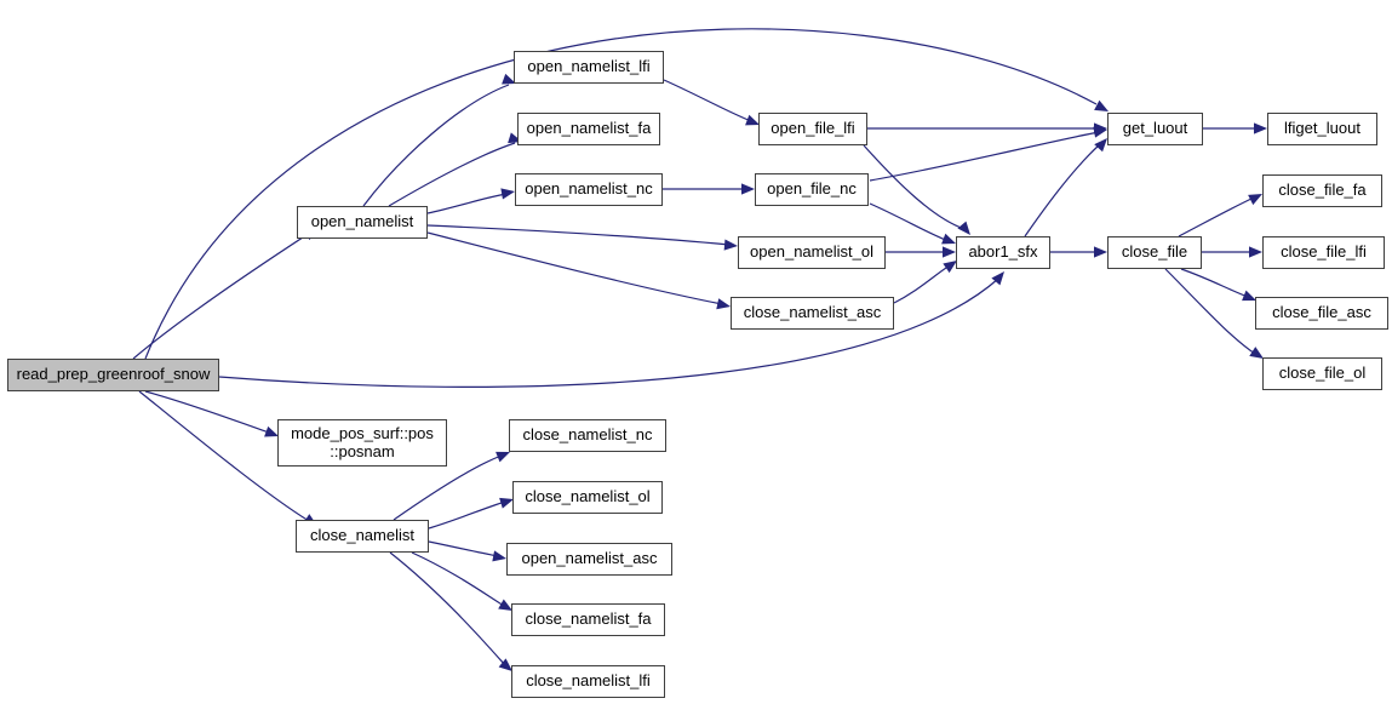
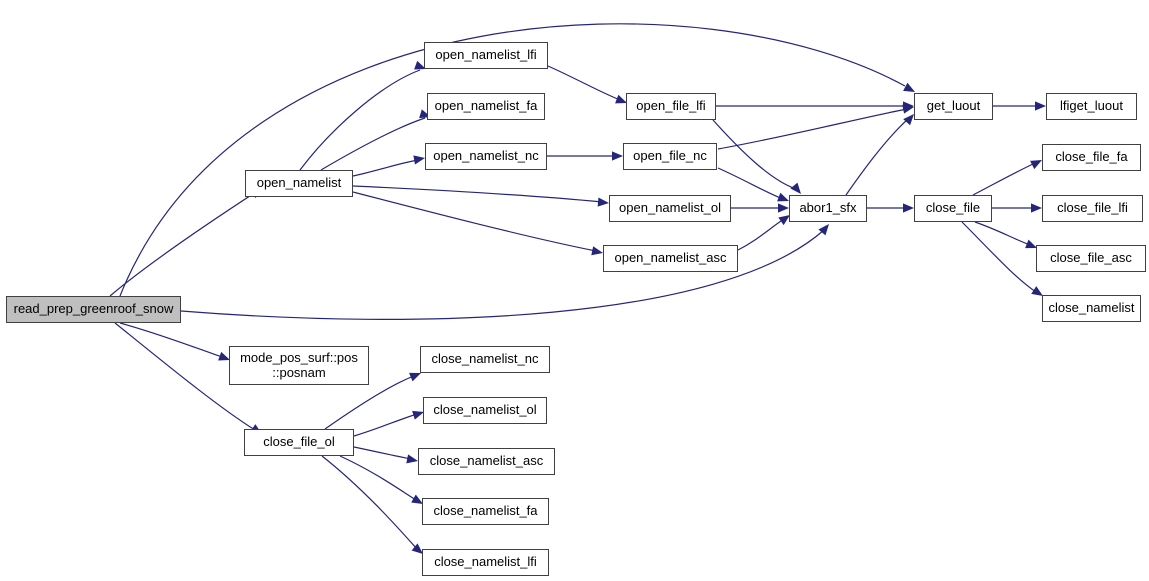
  read_prep_greenroof_snow
  open_namelist
  open_namelist_lfi
  open_namelist_fa
  open_namelist_nc
  open_namelist_ol
- close_namelist_asc
+ open_namelist_asc
  open_file_lfi
  open_file_nc
  abor1_sfx
  get_luout
  lfiget_luout
  close_file
  close_file_fa
  close_file_lfi
  close_file_asc
- close_file_ol
+ close_namelist
  mode_pos_surf::pos
  ::posnam
- close_namelist
+ close_file_ol
  close_namelist_nc
  close_namelist_ol
- open_namelist_asc
+ close_namelist_asc
  close_namelist_fa
  close_namelist_lfi
